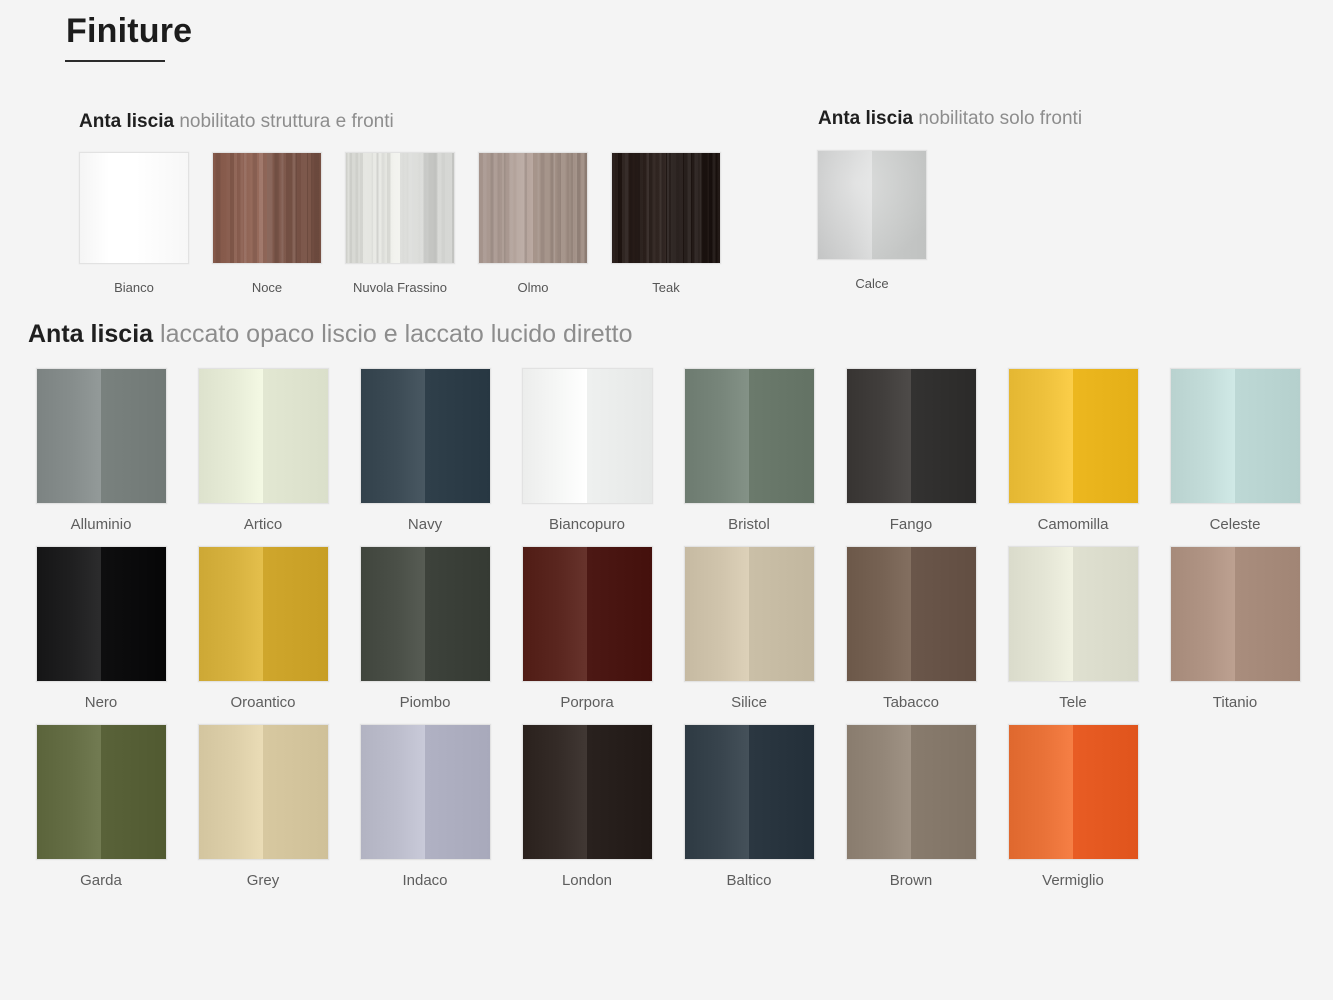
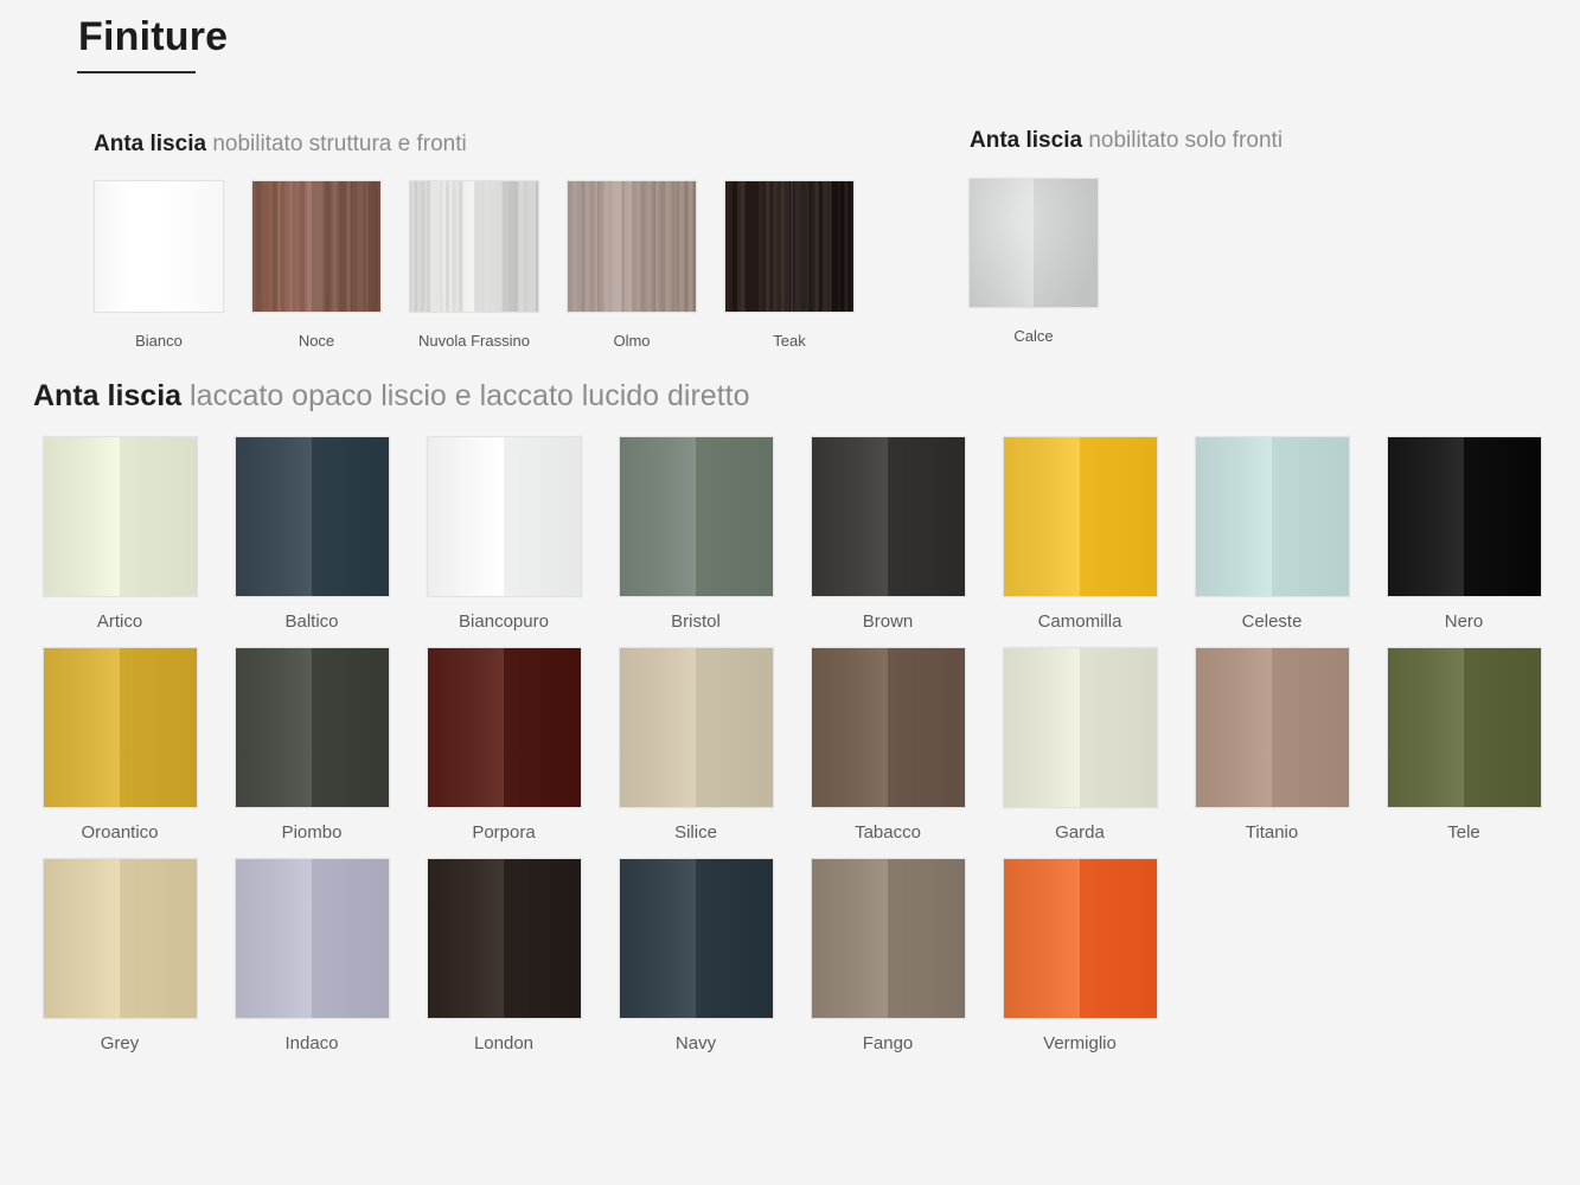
  Finiture
  Anta liscia nobilitato struttura e fronti
  Anta liscia nobilitato solo fronti
  Anta liscia laccato opaco liscio e laccato lucido diretto
  Bianco
  Noce
  Nuvola Frassino
  Olmo
  Teak
  Calce
- Alluminio
  Artico
- Navy
+ Baltico
  Biancopuro
  Bristol
- Fango
+ Brown
  Camomilla
  Celeste
  Nero
  Oroantico
  Piombo
  Porpora
  Silice
  Tabacco
- Tele
+ Garda
  Titanio
- Garda
+ Tele
  Grey
  Indaco
  London
- Baltico
+ Navy
- Brown
+ Fango
  Vermiglio
